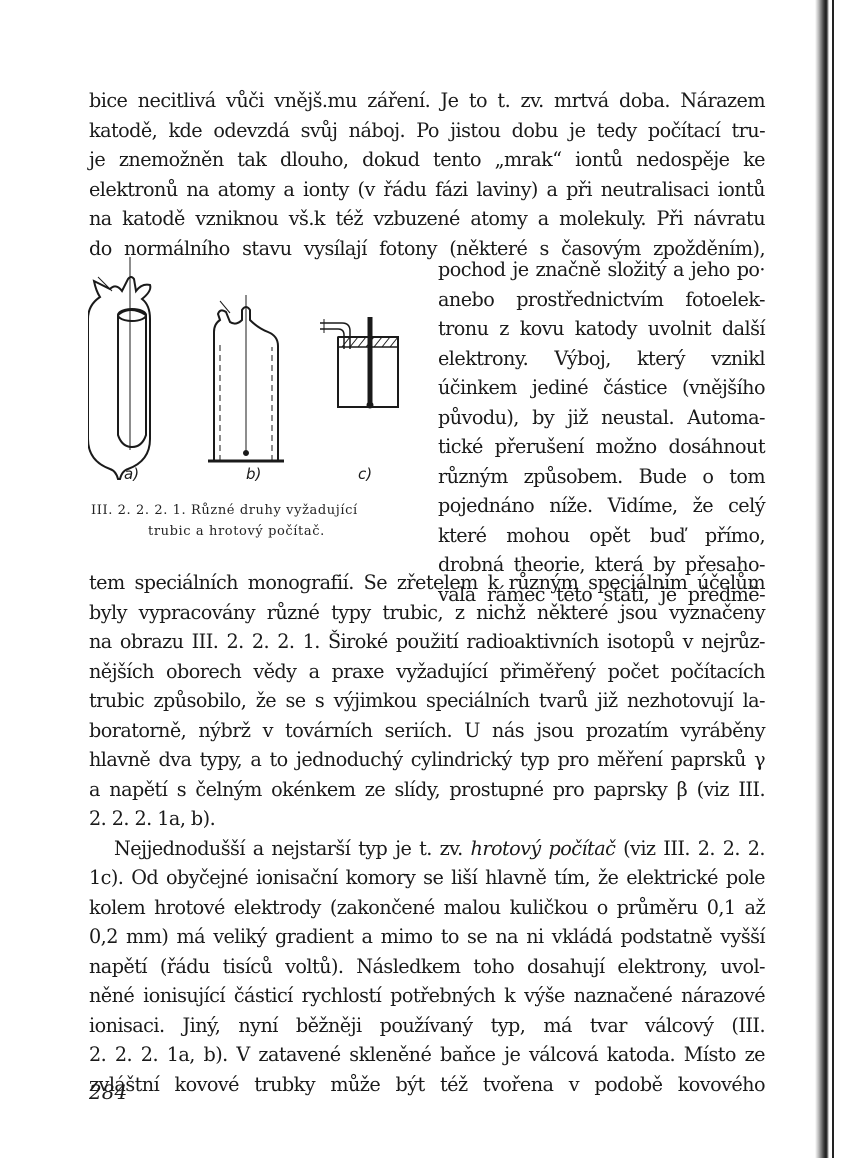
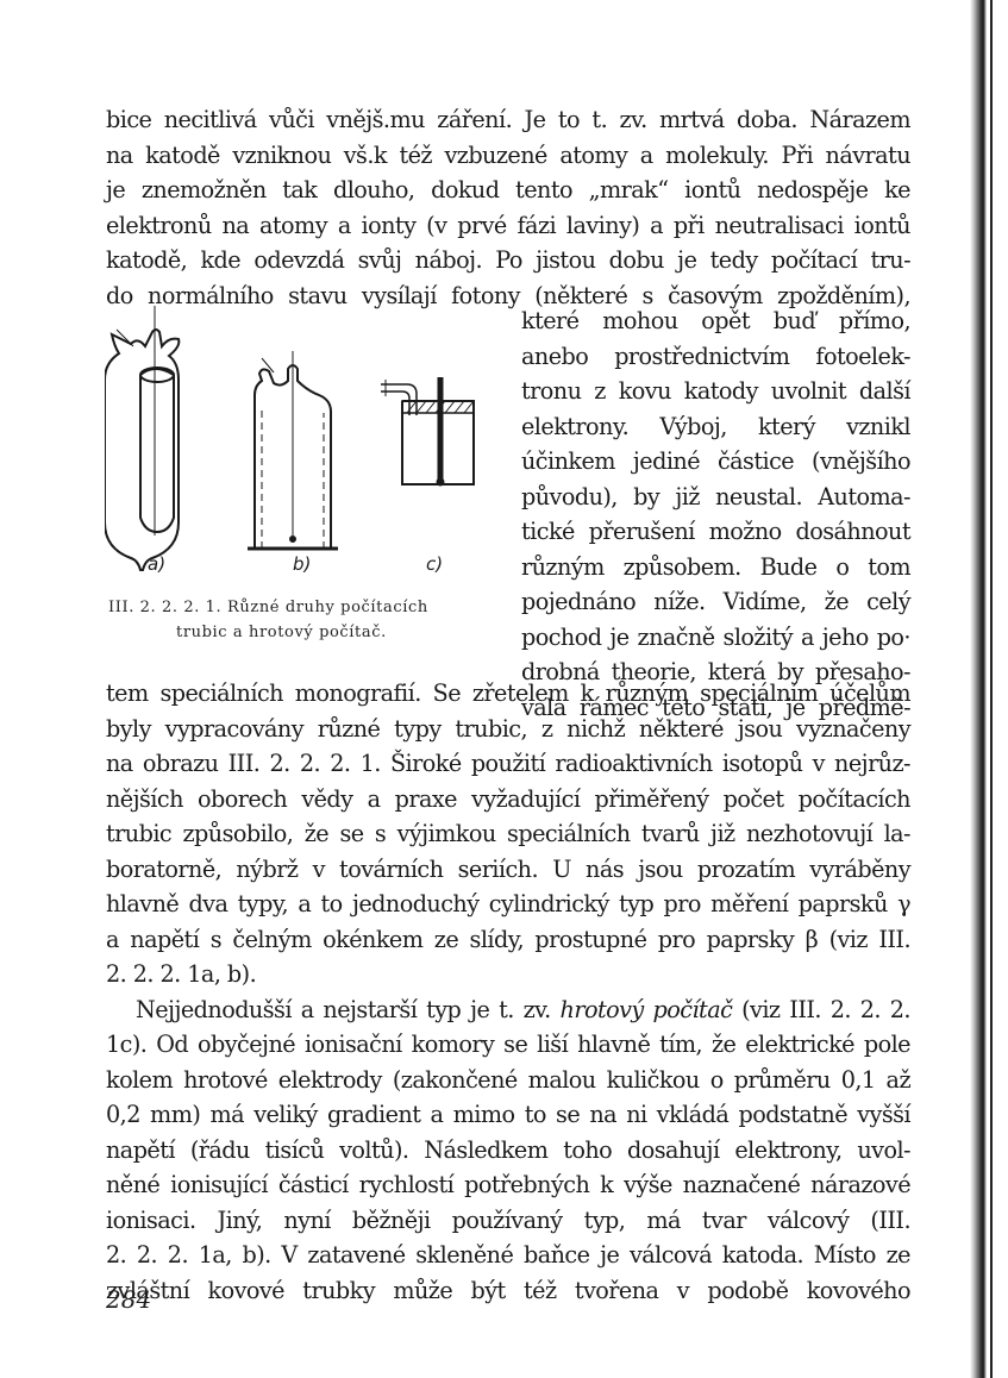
  bice necitlivá vůči vnějš.mu záření. Je to t. zv. mrtvá doba. Nárazem
- katodě, kde odevzdá svůj náboj. Po jistou dobu je tedy počítací tru-
+ na katodě vzniknou vš.k též vzbuzené atomy a molekuly. Při návratu
  je znemožněn tak dlouho, dokud tento „mrak“ iontů nedospěje ke
- elektronů na atomy a ionty (v řádu fázi laviny) a při neutralisaci iontů
+ elektronů na atomy a ionty (v prvé fázi laviny) a při neutralisaci iontů
- na katodě vzniknou vš.k též vzbuzené atomy a molekuly. Při návratu
+ katodě, kde odevzdá svůj náboj. Po jistou dobu je tedy počítací tru-
  do normálního stavu vysílají fotony (některé s časovým zpožděním),
- pochod je značně složitý a jeho po·
+ které mohou opět buď přímo,
  anebo prostřednictvím fotoelek-
  tronu z kovu katody uvolnit další
  elektrony. Výboj, který vznikl
  účinkem jediné částice (vnějšího
  původu), by již neustal. Automa-
  tické přerušení možno dosáhnout
  různým způsobem. Bude o tom
  pojednáno níže. Vidíme, že celý
- které mohou opět buď přímo,
+ pochod je značně složitý a jeho po·
  drobná theorie, která by přesaho-
  vala rámec této stati, je předmě-
  a)
  b)
  c)
- III. 2. 2. 2. 1. Různé druhy vyžadující
+ III. 2. 2. 2. 1. Různé druhy počítacích
  trubic a hrotový počítač.
  tem speciálních monografií. Se zřetelem k různým speciálním účelům
  byly vypracovány různé typy trubic, z nichž některé jsou vyznačeny
  na obrazu III. 2. 2. 2. 1. Široké použití radioaktivních isotopů v nejrůz-
  nějších oborech vědy a praxe vyžadující přiměřený počet počítacích
  trubic způsobilo, že se s výjimkou speciálních tvarů již nezhotovují la-
  boratorně, nýbrž v továrních seriích. U nás jsou prozatím vyráběny
  hlavně dva typy, a to jednoduchý cylindrický typ pro měření paprsků γ
  a napětí s čelným okénkem ze slídy, prostupné pro paprsky β (viz III.
  2. 2. 2. 1a, b).
  Nejjednodušší a nejstarší typ je t. zv. hrotový počítač (viz III. 2. 2. 2.
  1c). Od obyčejné ionisační komory se liší hlavně tím, že elektrické pole
  kolem hrotové elektrody (zakončené malou kuličkou o průměru 0,1 až
  0,2 mm) má veliký gradient a mimo to se na ni vkládá podstatně vyšší
  napětí (řádu tisíců voltů). Následkem toho dosahují elektrony, uvol-
  něné ionisující částicí rychlostí potřebných k výše naznačené nárazové
  ionisaci. Jiný, nyní běžněji používaný typ, má tvar válcový (III.
  2. 2. 2. 1a, b). V zatavené skleněné baňce je válcová katoda. Místo ze
  zvláštní kovové trubky může být též tvořena v podobě kovového
  284
